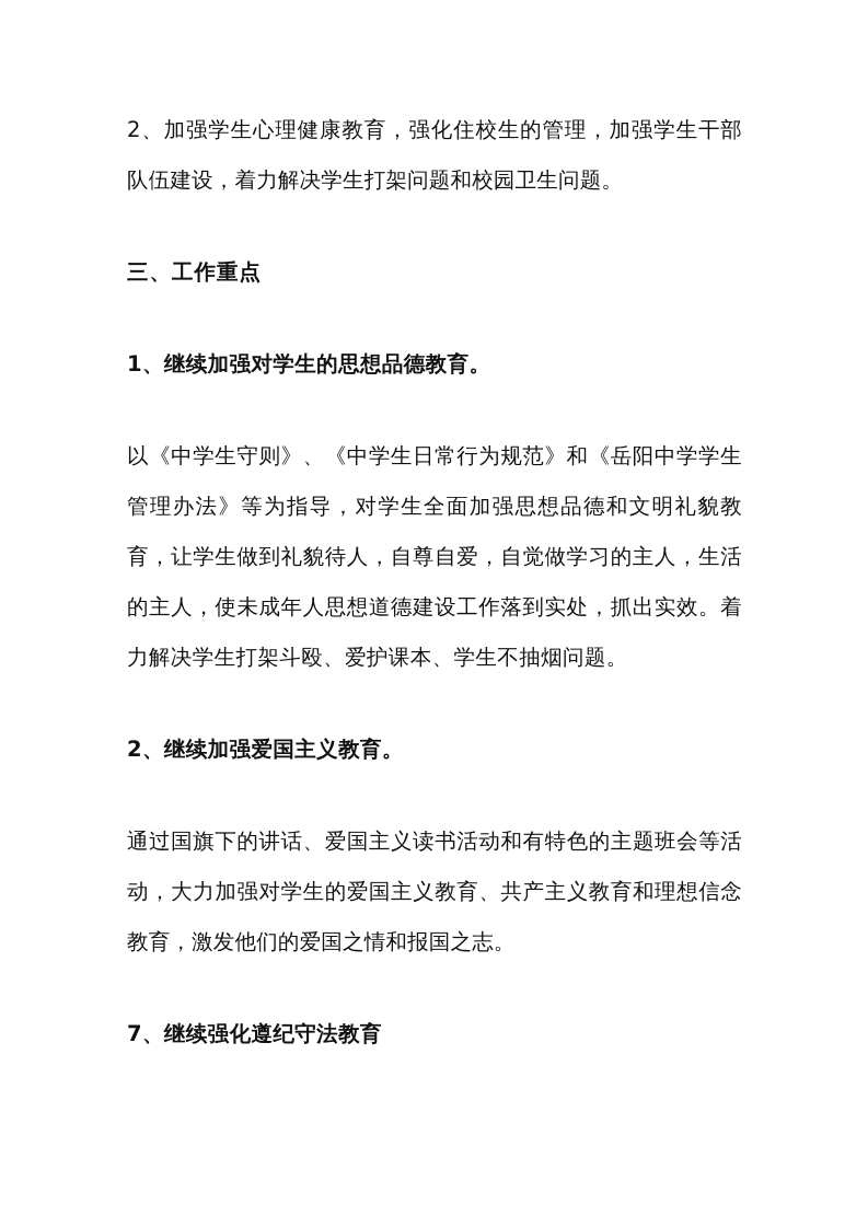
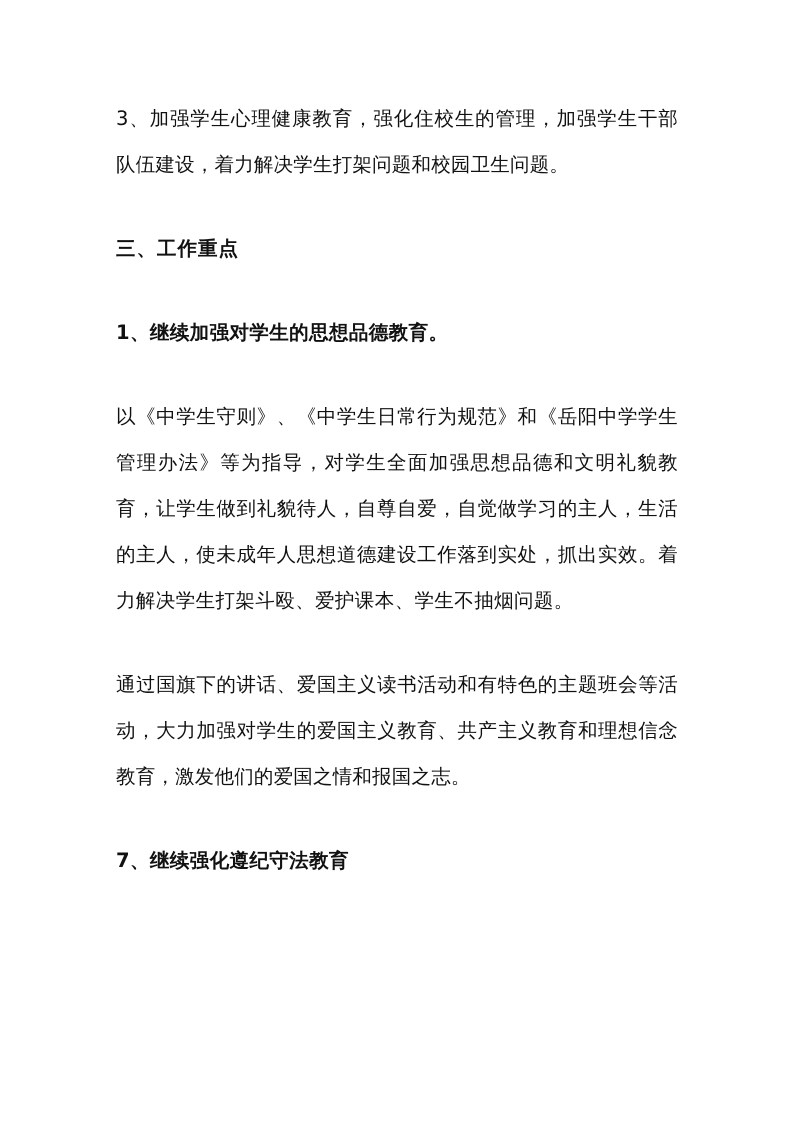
- 2、加强学生心理健康教育，强化住校生的管理，加强学生干部队伍建设，着力解决学生打架问题和校园卫生问题。
+ 3、加强学生心理健康教育，强化住校生的管理，加强学生干部队伍建设，着力解决学生打架问题和校园卫生问题。
  三、工作重点
  1、继续加强对学生的思想品德教育。
  以《中学生守则》、《中学生日常行为规范》和《岳阳中学学生管理办法》等为指导，对学生全面加强思想品德和文明礼貌教育，让学生做到礼貌待人，自尊自爱，自觉做学习的主人，生活的主人，使未成年人思想道德建设工作落到实处，抓出实效。着力解决学生打架斗殴、爱护课本、学生不抽烟问题。
- 2、继续加强爱国主义教育。
  通过国旗下的讲话、爱国主义读书活动和有特色的主题班会等活动，大力加强对学生的爱国主义教育、共产主义教育和理想信念教育，激发他们的爱国之情和报国之志。
  7、继续强化遵纪守法教育
